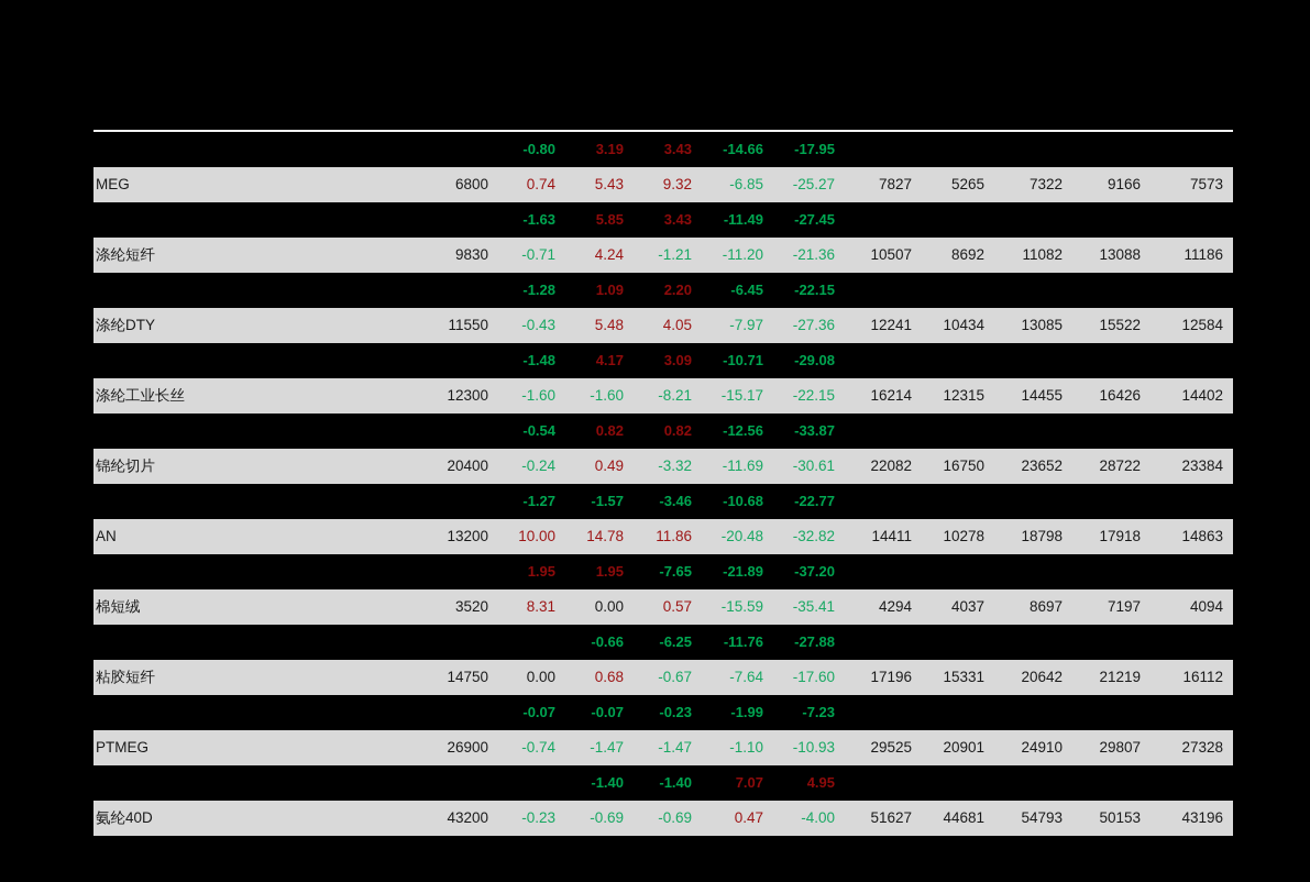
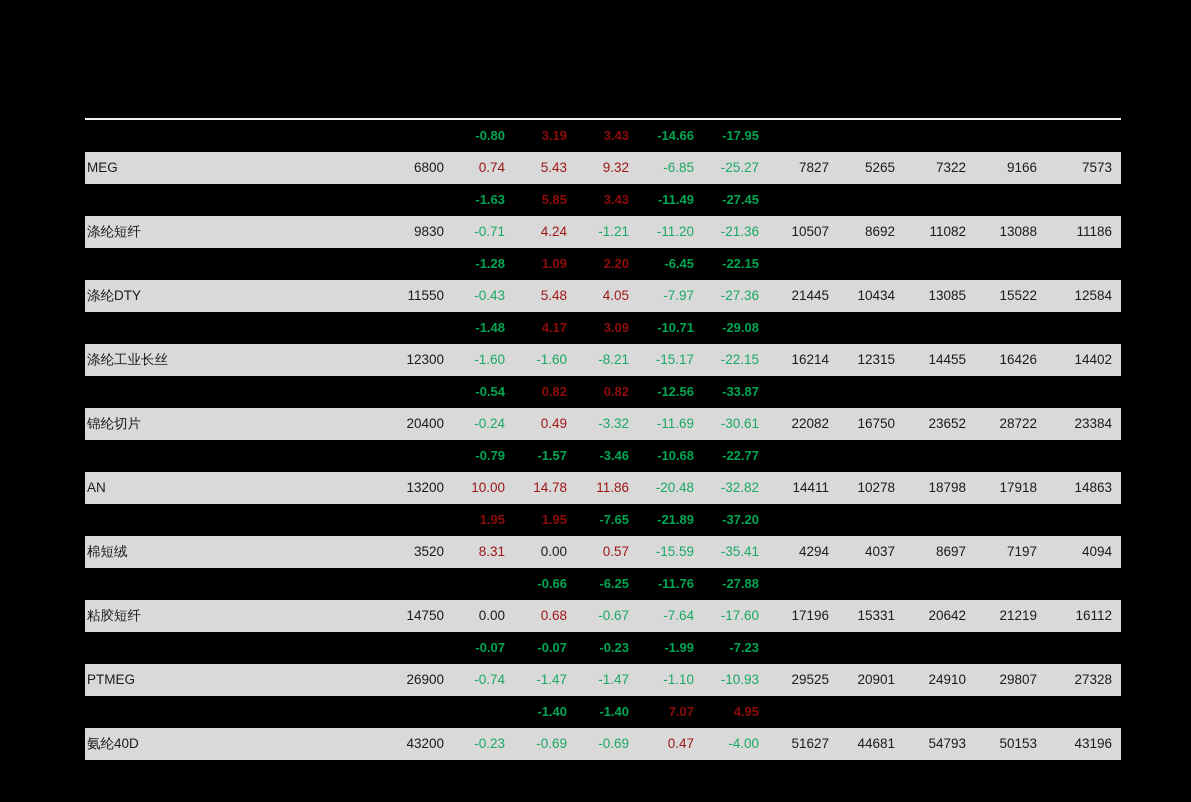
  		-0.80	3.19	3.43	-14.66	-17.95
  MEG	6800	0.74	5.43	9.32	-6.85	-25.27	7827	5265	7322	9166	7573
  		-1.63	5.85	3.43	-11.49	-27.45
  涤纶短纤	9830	-0.71	4.24	-1.21	-11.20	-21.36	10507	8692	11082	13088	11186
  		-1.28	1.09	2.20	-6.45	-22.15
- 涤纶DTY	11550	-0.43	5.48	4.05	-7.97	-27.36	12241	10434	13085	15522	12584
+ 涤纶DTY	11550	-0.43	5.48	4.05	-7.97	-27.36	21445	10434	13085	15522	12584
  		-1.48	4.17	3.09	-10.71	-29.08
  涤纶工业长丝	12300	-1.60	-1.60	-8.21	-15.17	-22.15	16214	12315	14455	16426	14402
  		-0.54	0.82	0.82	-12.56	-33.87
  锦纶切片	20400	-0.24	0.49	-3.32	-11.69	-30.61	22082	16750	23652	28722	23384
- 		-1.27	-1.57	-3.46	-10.68	-22.77
+ 		-0.79	-1.57	-3.46	-10.68	-22.77
  AN	13200	10.00	14.78	11.86	-20.48	-32.82	14411	10278	18798	17918	14863
  		1.95	1.95	-7.65	-21.89	-37.20
  棉短绒	3520	8.31	0.00	0.57	-15.59	-35.41	4294	4037	8697	7197	4094
  			-0.66	-6.25	-11.76	-27.88
  粘胶短纤	14750	0.00	0.68	-0.67	-7.64	-17.60	17196	15331	20642	21219	16112
  		-0.07	-0.07	-0.23	-1.99	-7.23
  PTMEG	26900	-0.74	-1.47	-1.47	-1.10	-10.93	29525	20901	24910	29807	27328
  			-1.40	-1.40	7.07	4.95
  氨纶40D	43200	-0.23	-0.69	-0.69	0.47	-4.00	51627	44681	54793	50153	43196
